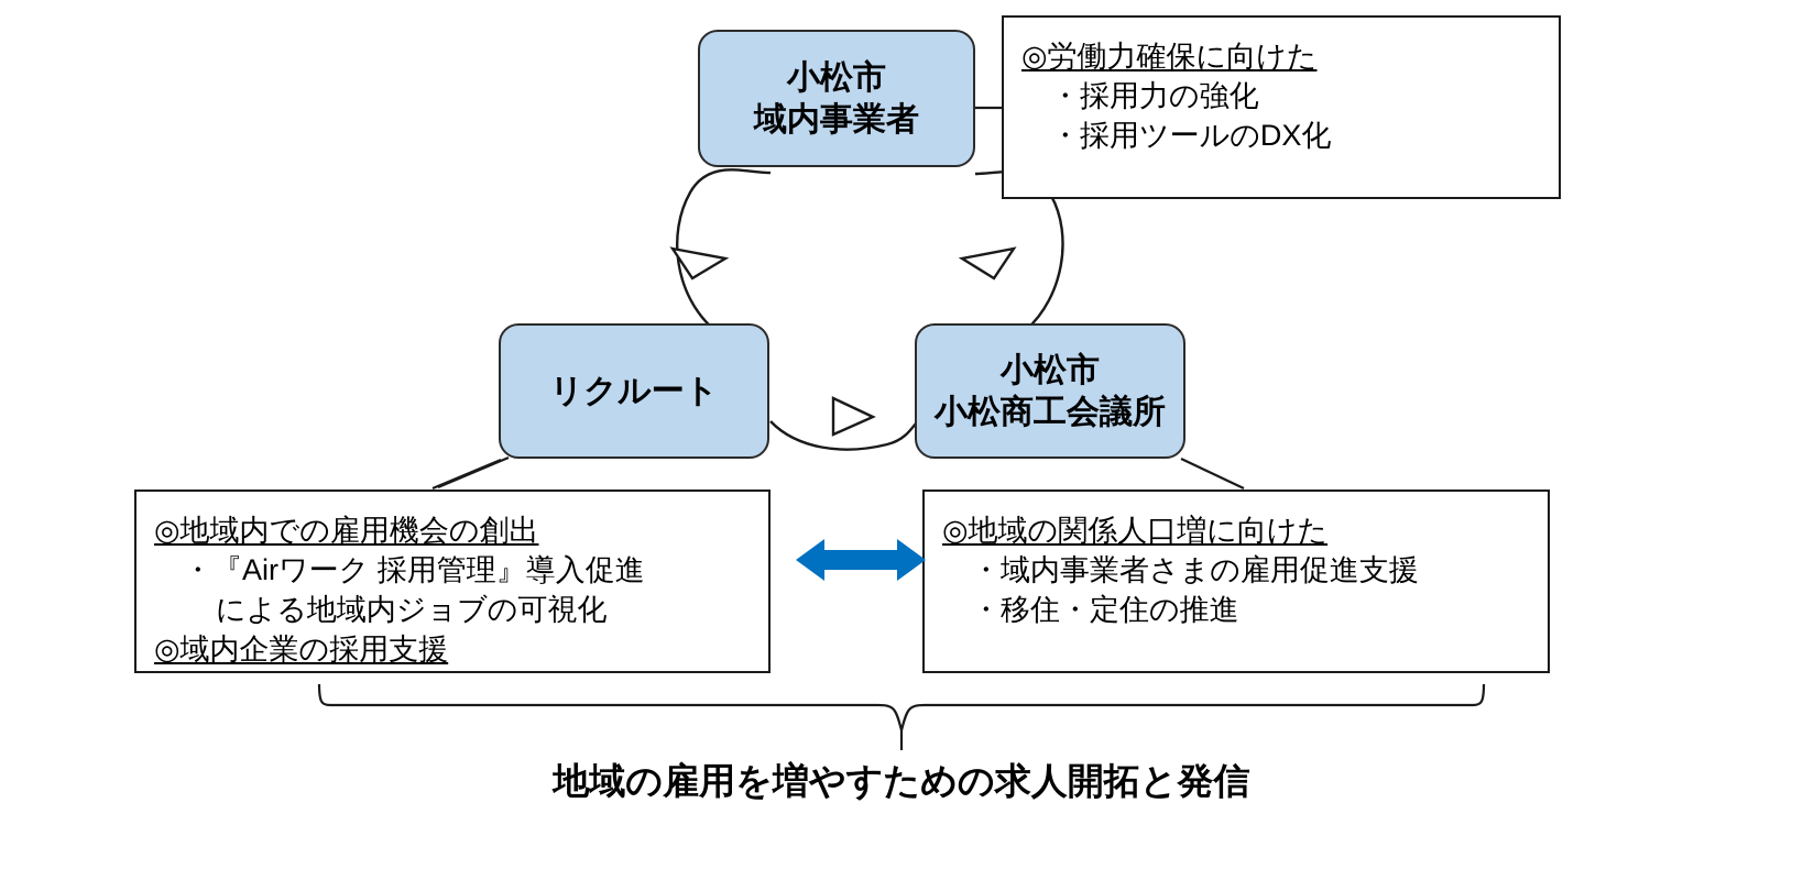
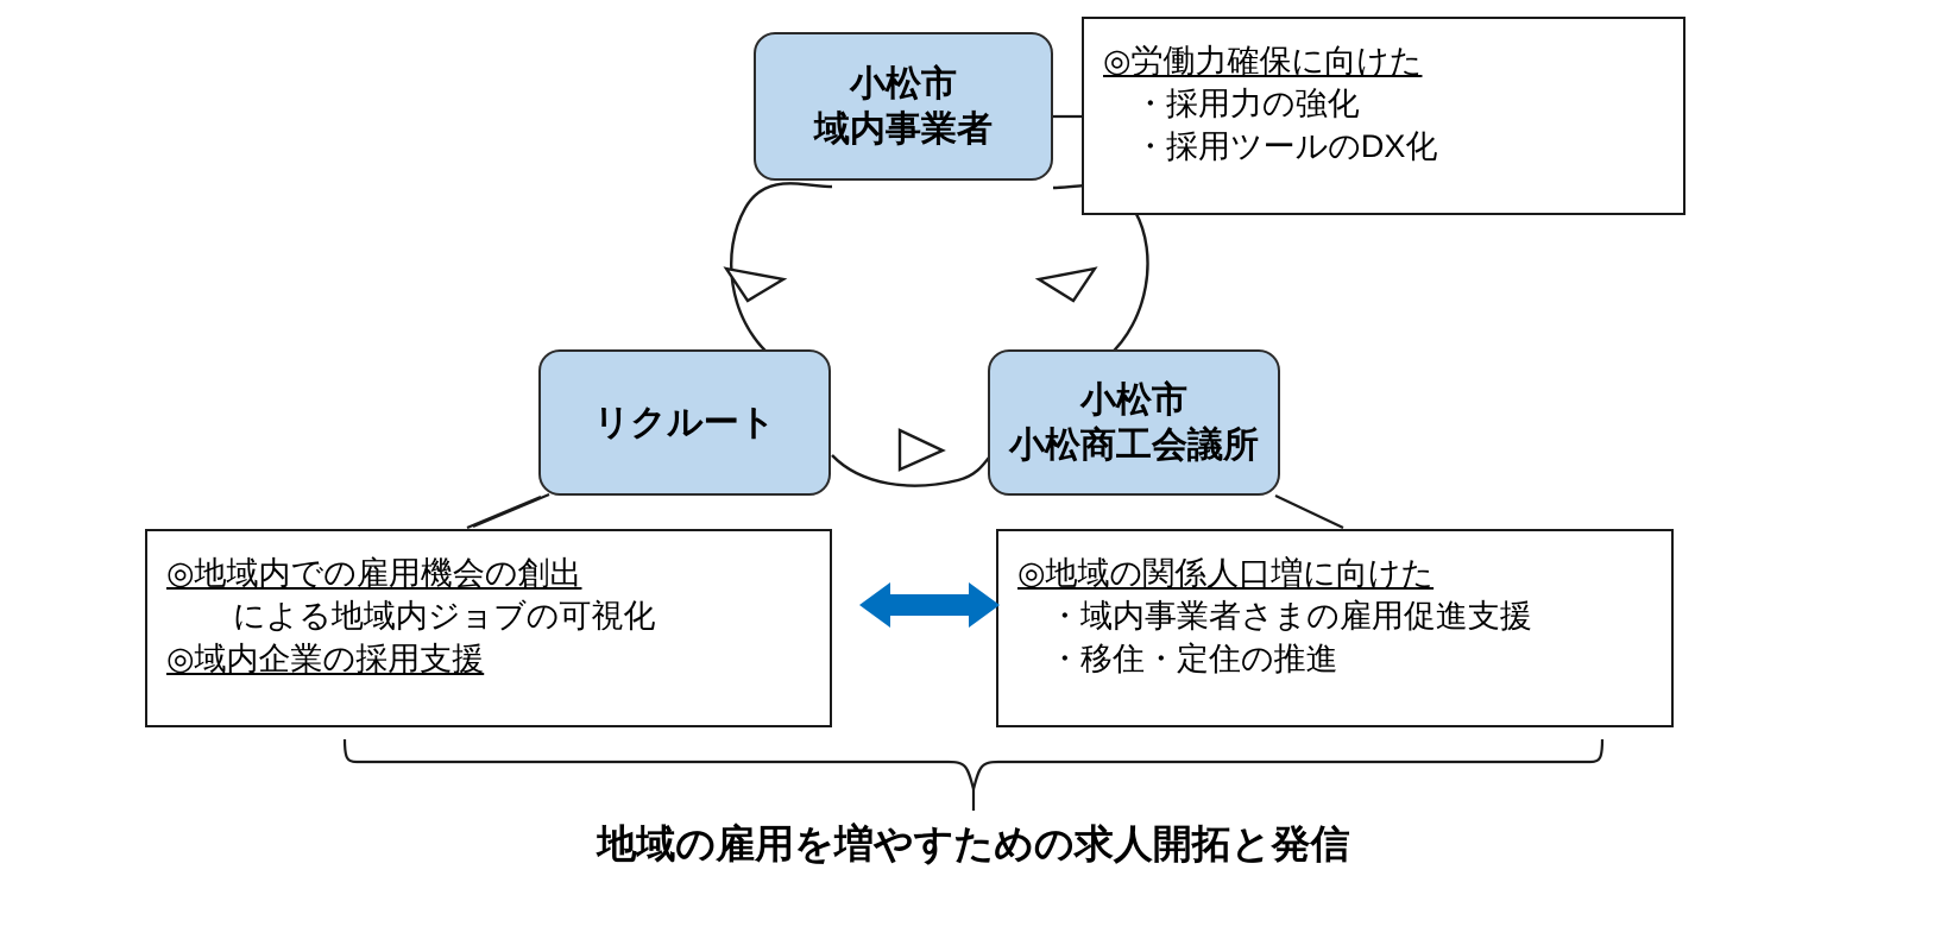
  小松市
  域内事業者
  リクルート
  小松市
  小松商工会議所
  ◎労働力確保に向けた
  ・採用力の強化
  ・採用ツールのDX化
  ◎地域内での雇用機会の創出
- ・『Airワーク 採用管理』導入促進
  による地域内ジョブの可視化
  ◎域内企業の採用支援
  ◎地域の関係人口増に向けた
  ・域内事業者さまの雇用促進支援
  ・移住・定住の推進
  地域の雇用を増やすための求人開拓と発信
